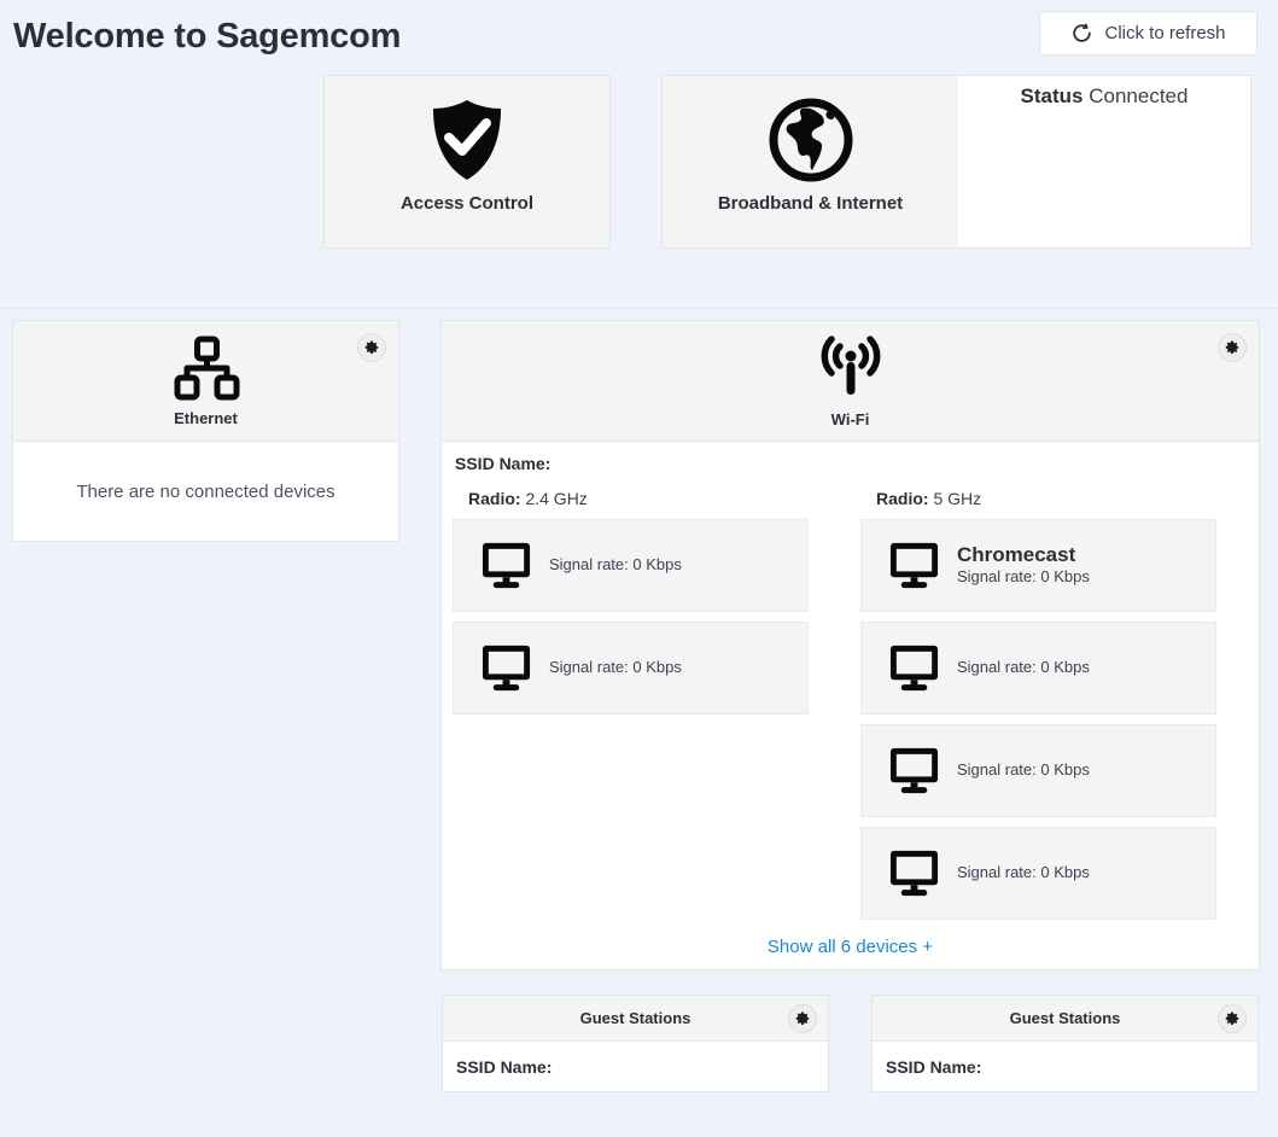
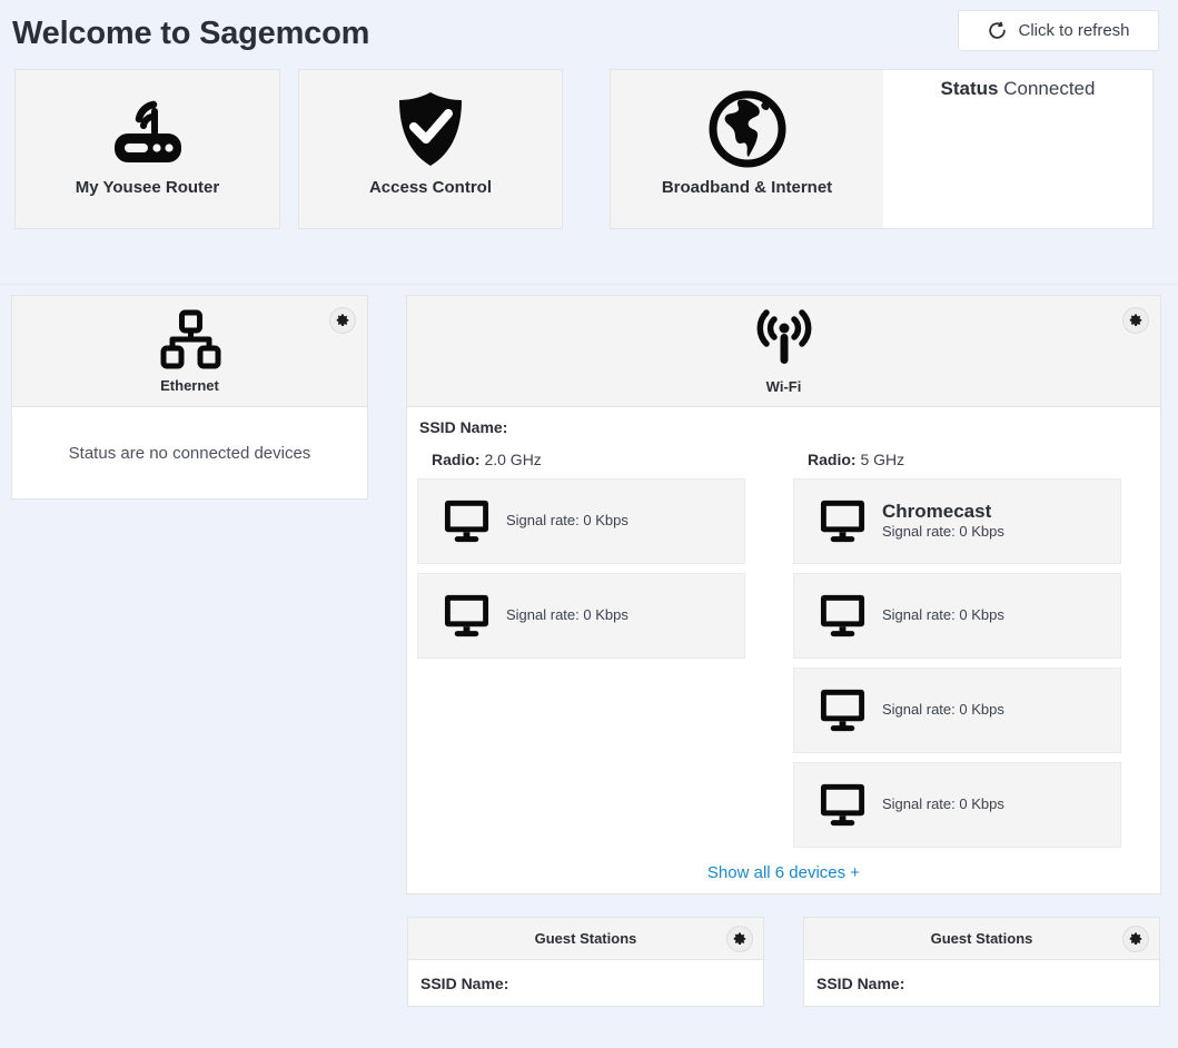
  Welcome to Sagemcom
  Click to refresh
+ My Yousee Router
  Access Control
  Broadband & Internet
  Status Connected
  Ethernet
- There are no connected devices
+ Status are no connected devices
  Wi-Fi
  SSID Name:
- Radio: 2.4 GHz
+ Radio: 2.0 GHz
  Signal rate: 0 Kbps
  Signal rate: 0 Kbps
  Radio: 5 GHz
  Chromecast
  Signal rate: 0 Kbps
  Signal rate: 0 Kbps
  Signal rate: 0 Kbps
  Signal rate: 0 Kbps
  Show all 6 devices +
  Guest Stations
  SSID Name:
  Guest Stations
  SSID Name:
